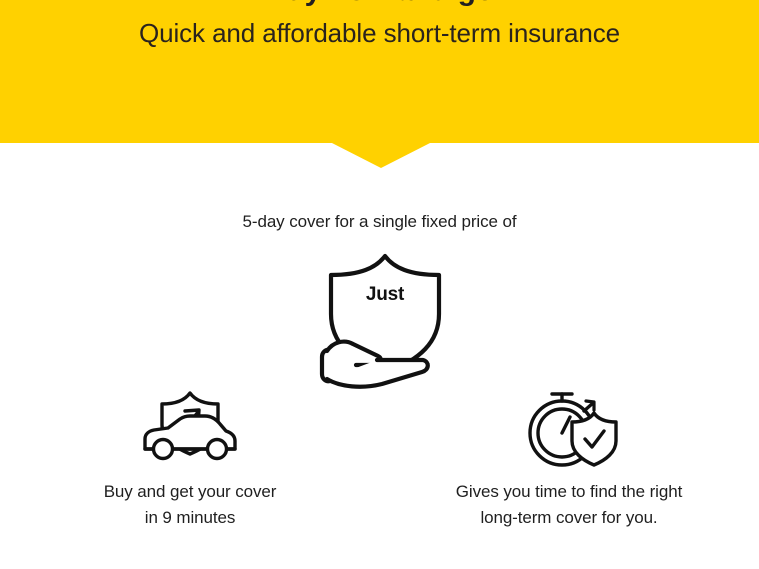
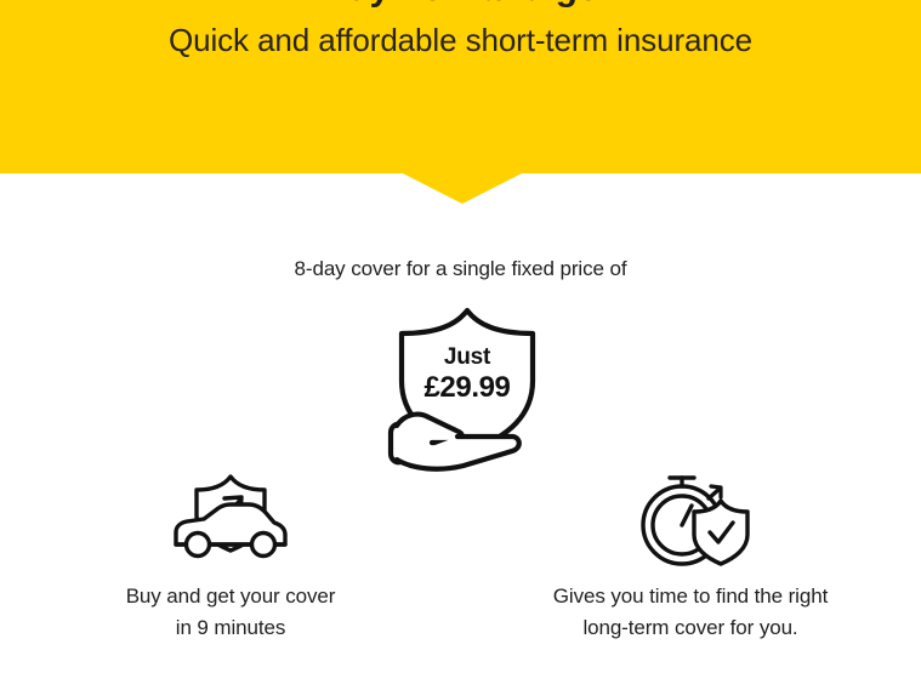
  Quick and affordable short-term insurance
- 5-day cover for a single fixed price of
+ 8-day cover for a single fixed price of
  Just
+ £29.99
  Buy and get your cover
  in 9 minutes
  Gives you time to find the right
  long-term cover for you.
